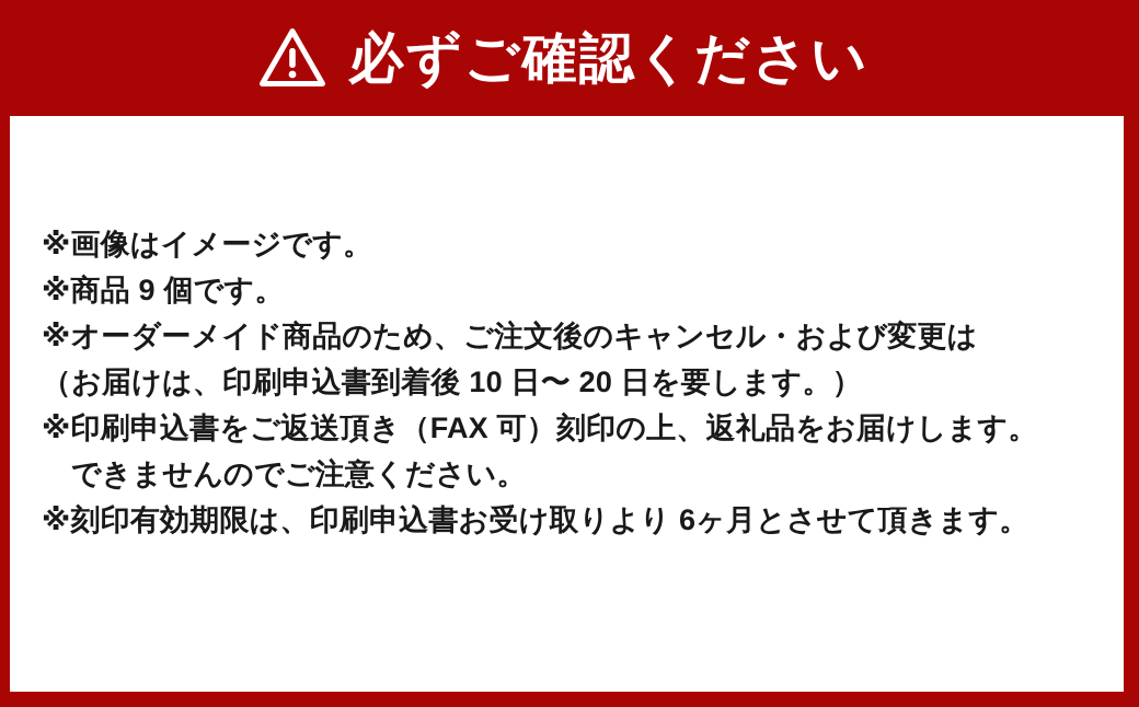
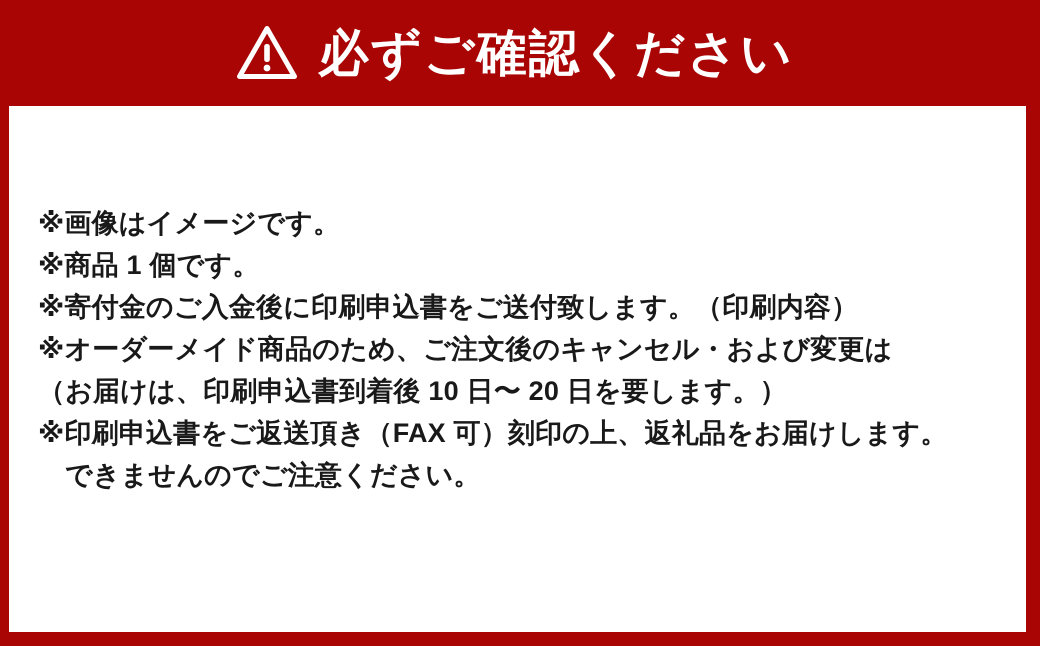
  必ずご確認ください
  ※画像はイメージです。
- ※商品 9 個です。
+ ※商品 1 個です。
+ ※寄付金のご入金後に印刷申込書をご送付致します。（印刷内容）
  ※オーダーメイド商品のため、ご注文後のキャンセル・および変更は
  （お届けは、印刷申込書到着後 10 日〜 20 日を要します。）
  ※印刷申込書をご返送頂き（FAX 可）刻印の上、返礼品をお届けします。
  できませんのでご注意ください。
- ※刻印有効期限は、印刷申込書お受け取りより 6ヶ月とさせて頂きます。
